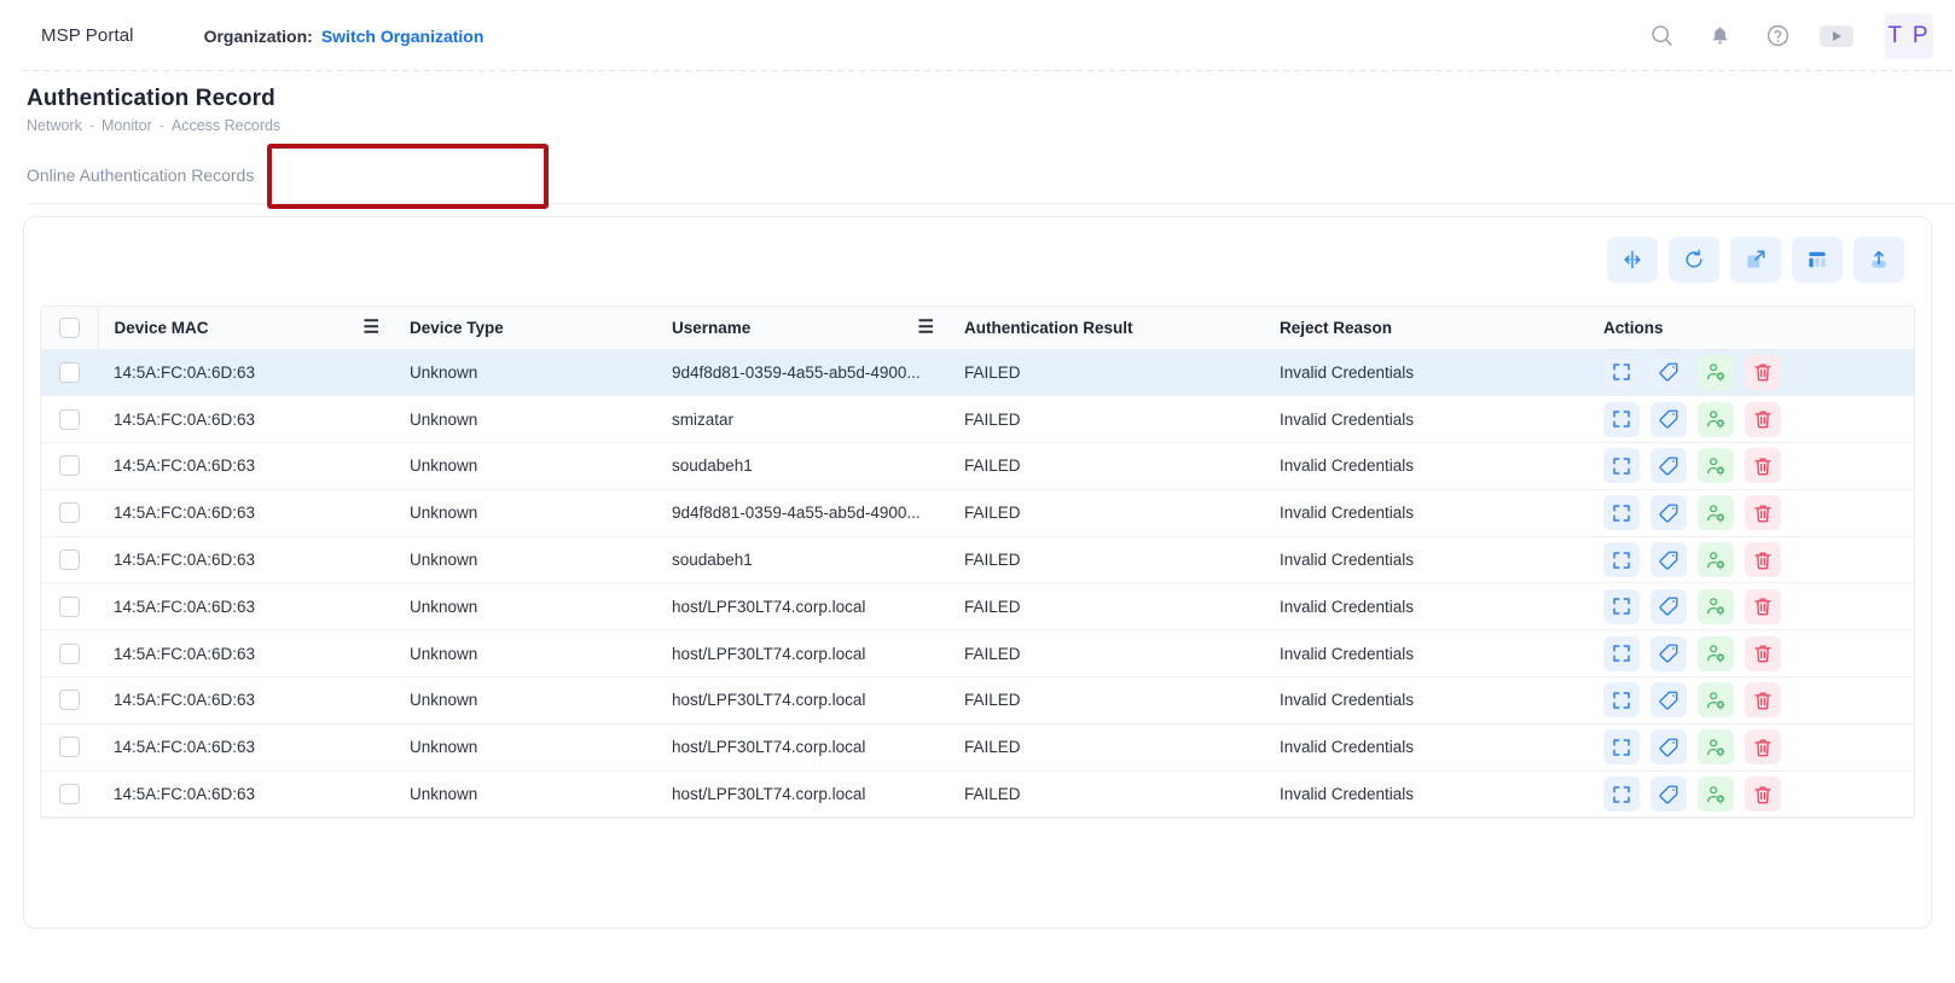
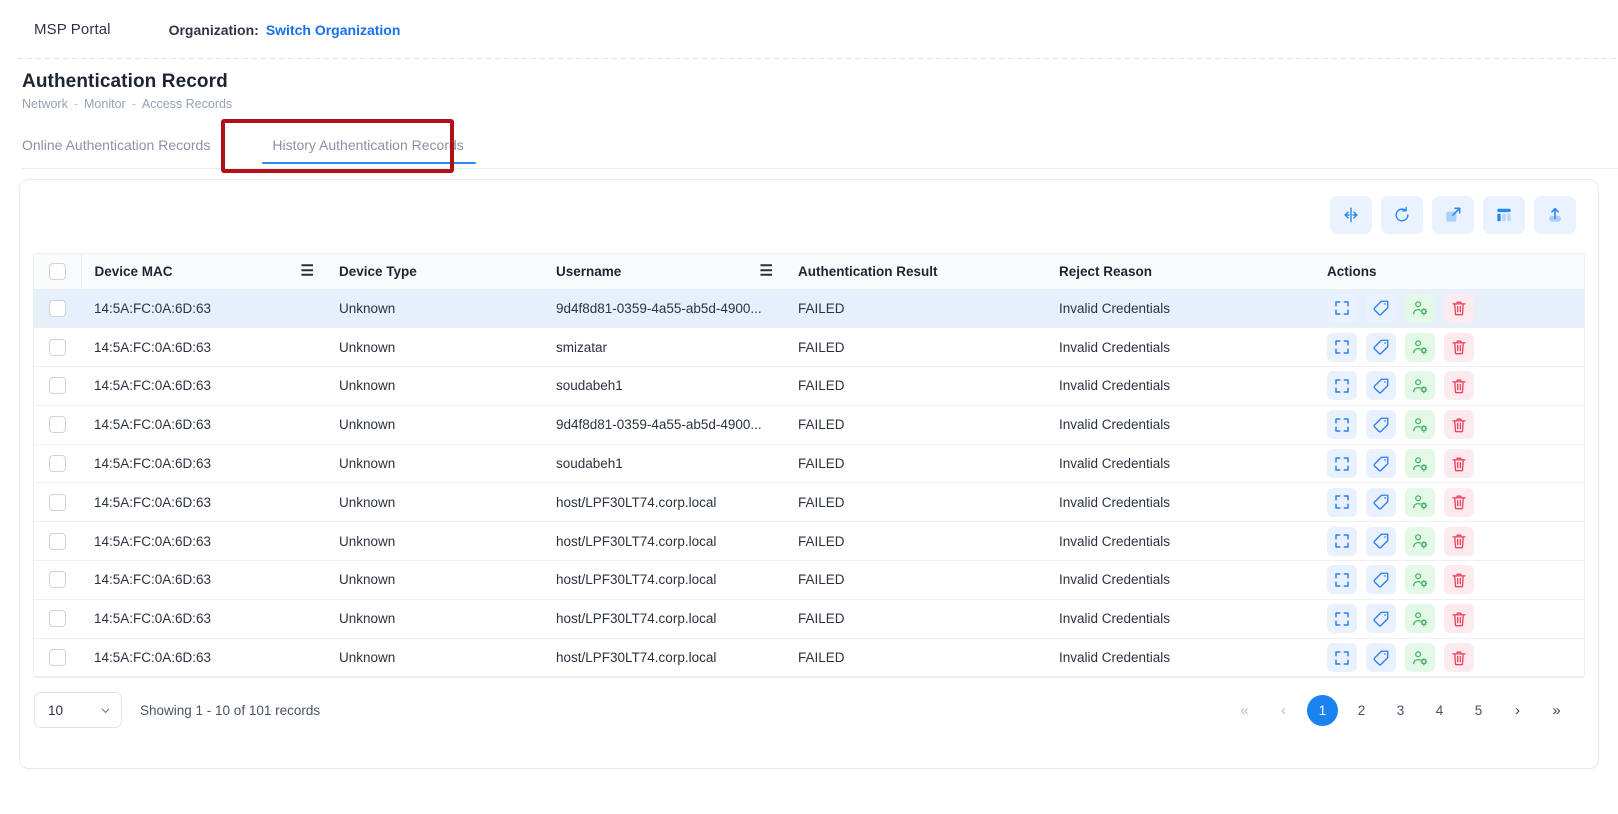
  MSP Portal
  Organization:
  Switch Organization
- T P
  Authentication Record
  Network
  -
  Monitor
  -
  Access Records
  Online Authentication Records
+ History Authentication Records
  	Device MAC ☰	Device Type	Username ☰	Authentication Result	Reject Reason	Actions
  	14:5A:FC:0A:6D:63	Unknown	9d4f8d81-0359-4a55-ab5d-4900...	FAILED	Invalid Credentials
  	14:5A:FC:0A:6D:63	Unknown	smizatar	FAILED	Invalid Credentials
  	14:5A:FC:0A:6D:63	Unknown	soudabeh1	FAILED	Invalid Credentials
  	14:5A:FC:0A:6D:63	Unknown	9d4f8d81-0359-4a55-ab5d-4900...	FAILED	Invalid Credentials
  	14:5A:FC:0A:6D:63	Unknown	soudabeh1	FAILED	Invalid Credentials
  	14:5A:FC:0A:6D:63	Unknown	host/LPF30LT74.corp.local	FAILED	Invalid Credentials
  	14:5A:FC:0A:6D:63	Unknown	host/LPF30LT74.corp.local	FAILED	Invalid Credentials
  	14:5A:FC:0A:6D:63	Unknown	host/LPF30LT74.corp.local	FAILED	Invalid Credentials
  	14:5A:FC:0A:6D:63	Unknown	host/LPF30LT74.corp.local	FAILED	Invalid Credentials
  	14:5A:FC:0A:6D:63	Unknown	host/LPF30LT74.corp.local	FAILED	Invalid Credentials
+ 10
+ Showing 1 - 10 of 101 records
+ «
+ ‹
+ 1
+ 2
+ 3
+ 4
+ 5
+ ›
+ »
